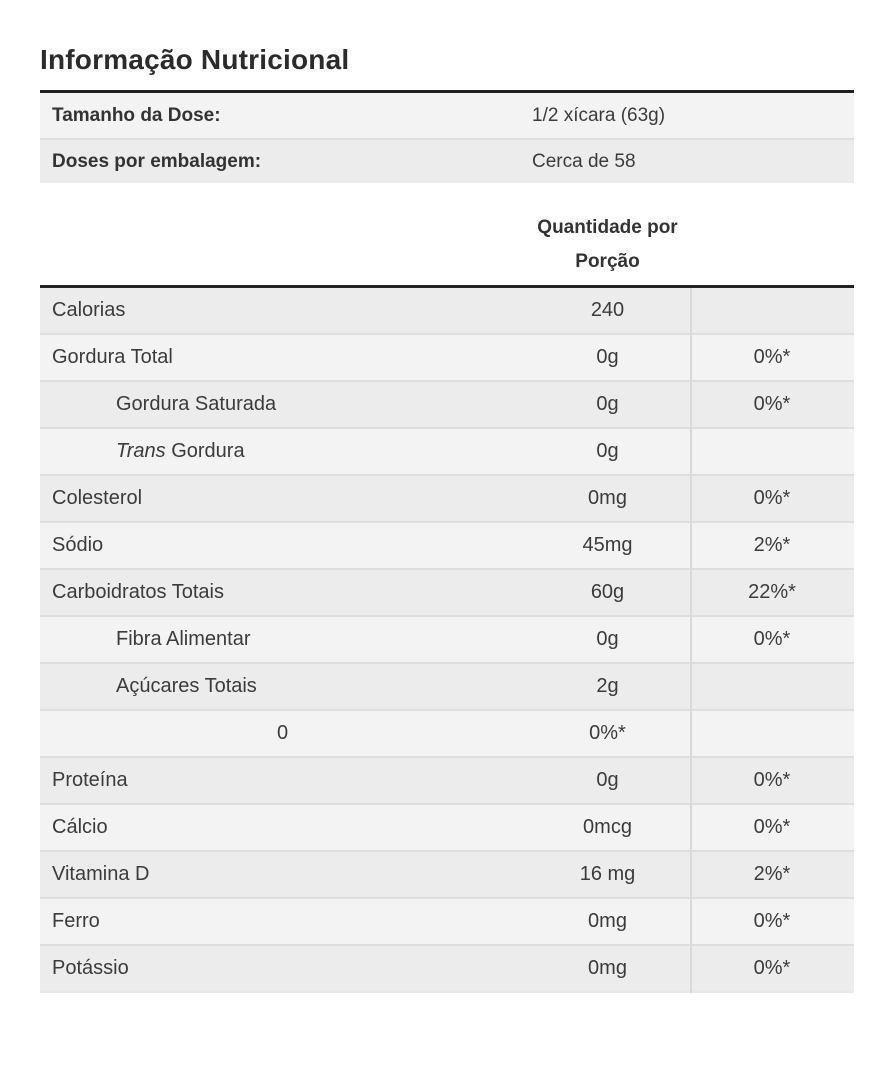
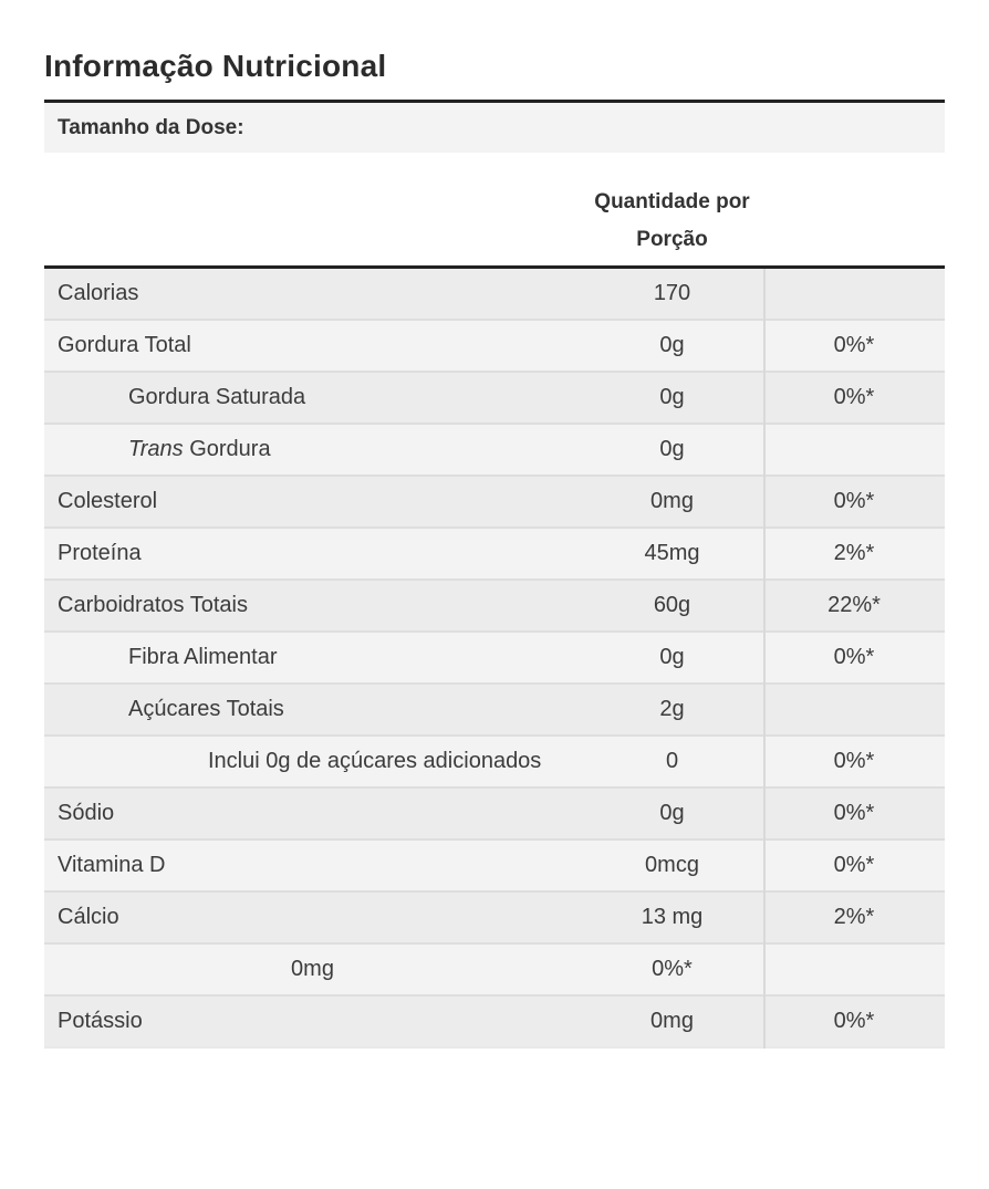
  Informação Nutricional
  Tamanho da Dose:
- 1/2 xícara (63g)
- Doses por embalagem:
- Cerca de 58
  Quantidade por
  Porção
  Calorias
- 240
+ 170
  Gordura Total
  0g
  0%*
  Gordura Saturada
  0g
  0%*
  Trans Gordura
  0g
  Colesterol
  0mg
  0%*
- Sódio
+ Proteína
  45mg
  2%*
  Carboidratos Totais
  60g
  22%*
  Fibra Alimentar
  0g
  0%*
  Açúcares Totais
  2g
+ Inclui 0g de açúcares adicionados
  0
  0%*
- Proteína
+ Sódio
  0g
  0%*
- Cálcio
+ Vitamina D
  0mcg
  0%*
- Vitamina D
+ Cálcio
- 16 mg
+ 13 mg
  2%*
- Ferro
  0mg
  0%*
  Potássio
  0mg
  0%*
